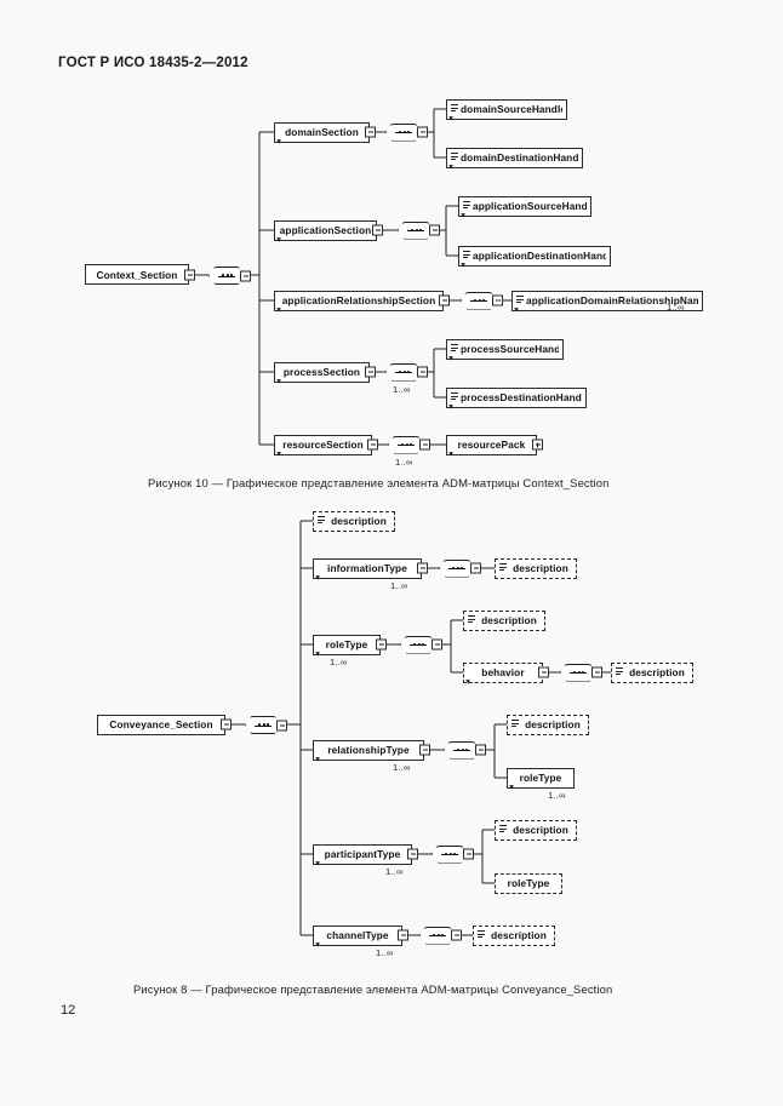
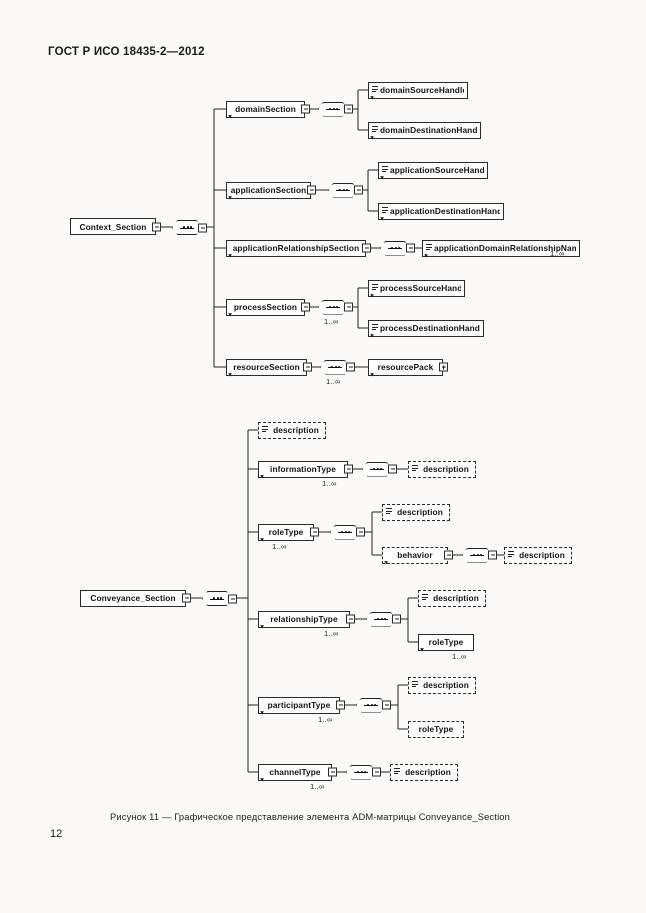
  ГОСТ Р ИСО 18435-2—2012
  Context_Section
  domainSection
  domainSourceHandl
  domainDestinationHand
  applicationSection
  applicationSourceHand
  applicationDestinationHand
  applicationRelationshipSection
  applicationDomainRelationshipNam
  1..∞
  processSection
  1..∞
  processSourceHand
  processDestinationHand
  resourceSection
  1..∞
  resourcePack
- Рисунок 10 — Графическое представление элемента ADM-матрицы Context_Section
  Conveyance_Section
  description
  informationType
  1..∞
  description
  roleType
  1..∞
  description
  behavior
  description
  relationshipType
  1..∞
  description
  roleType
  1..∞
  participantType
  1..∞
  description
  roleType
  channelType
  1..∞
  description
- Рисунок 8 — Графическое представление элемента ADM-матрицы Conveyance_Section
+ Рисунок 11 — Графическое представление элемента ADM-матрицы Conveyance_Section
  12
